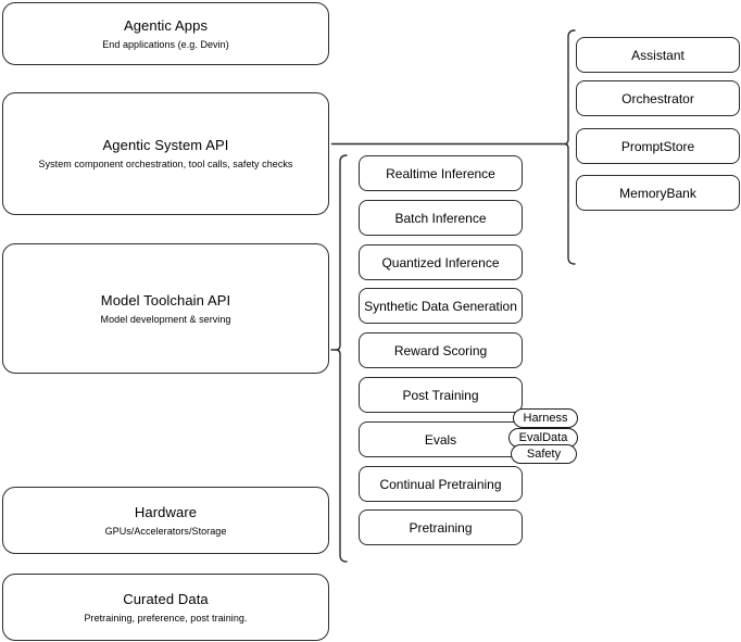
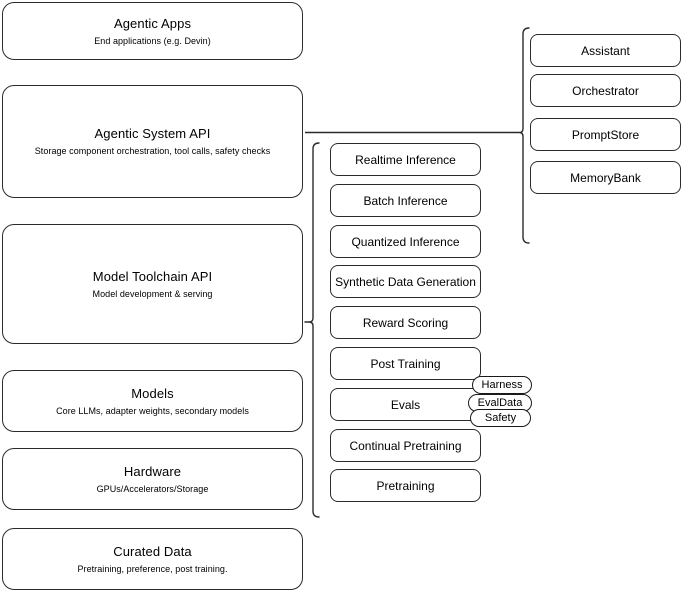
  Agentic Apps
  End applications (e.g. Devin)
  Agentic System API
- System component orchestration, tool calls, safety checks
+ Storage component orchestration, tool calls, safety checks
  Model Toolchain API
  Model development & serving
+ Models
+ Core LLMs, adapter weights, secondary models
  Hardware
  GPUs/Accelerators/Storage
  Curated Data
  Pretraining, preference, post training.
  Realtime Inference
  Batch Inference
  Quantized Inference
  Synthetic Data Generation
  Reward Scoring
  Post Training
  Evals
  Continual Pretraining
  Pretraining
  Harness
  EvalData
  Safety
  Assistant
  Orchestrator
  PromptStore
  MemoryBank
